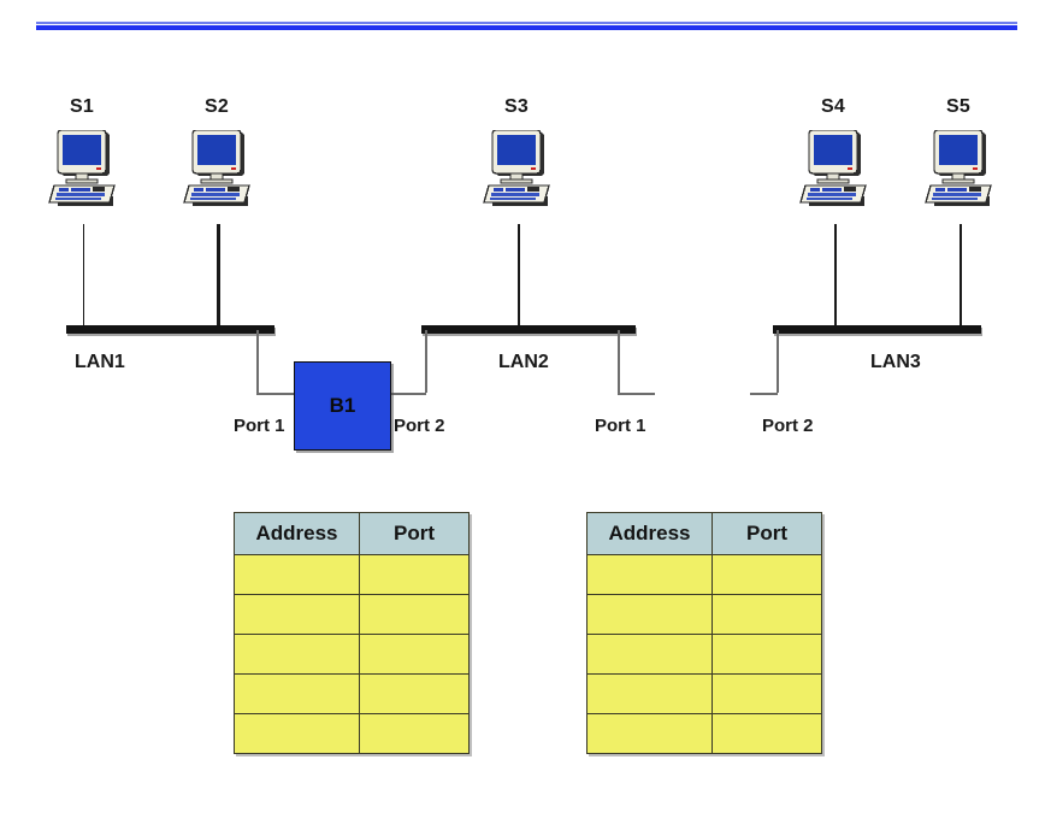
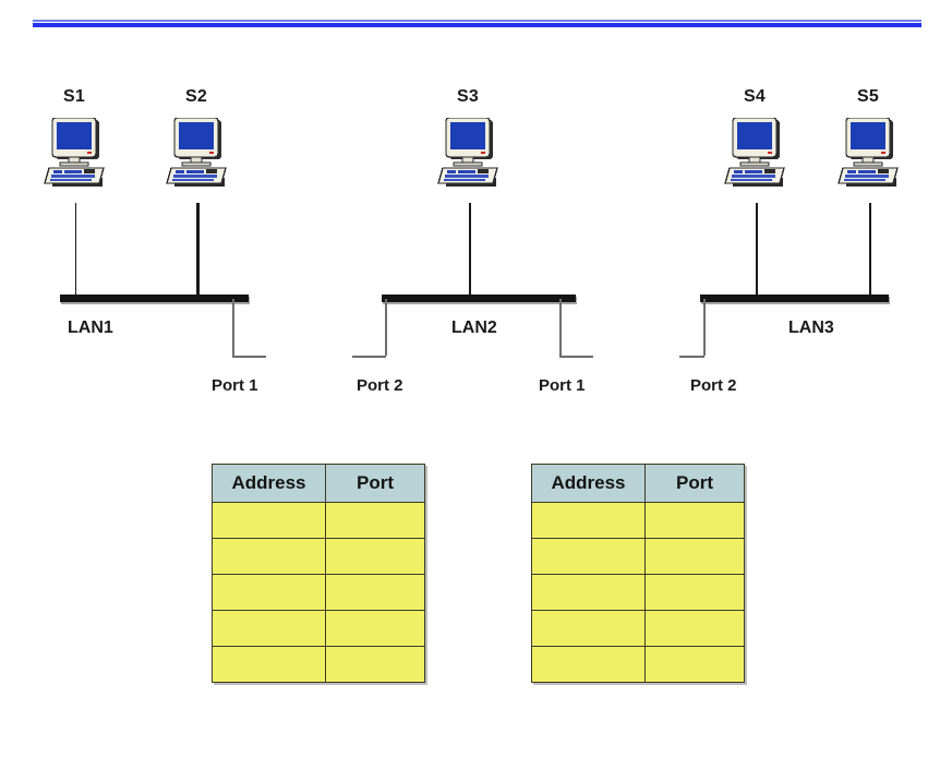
  S1
  S2
  S3
  S4
  S5
  LAN1
  LAN2
  LAN3
- B1
  Port 1
  Port 2
  Port 1
  Port 2
  Address	Port
  Address	Port
